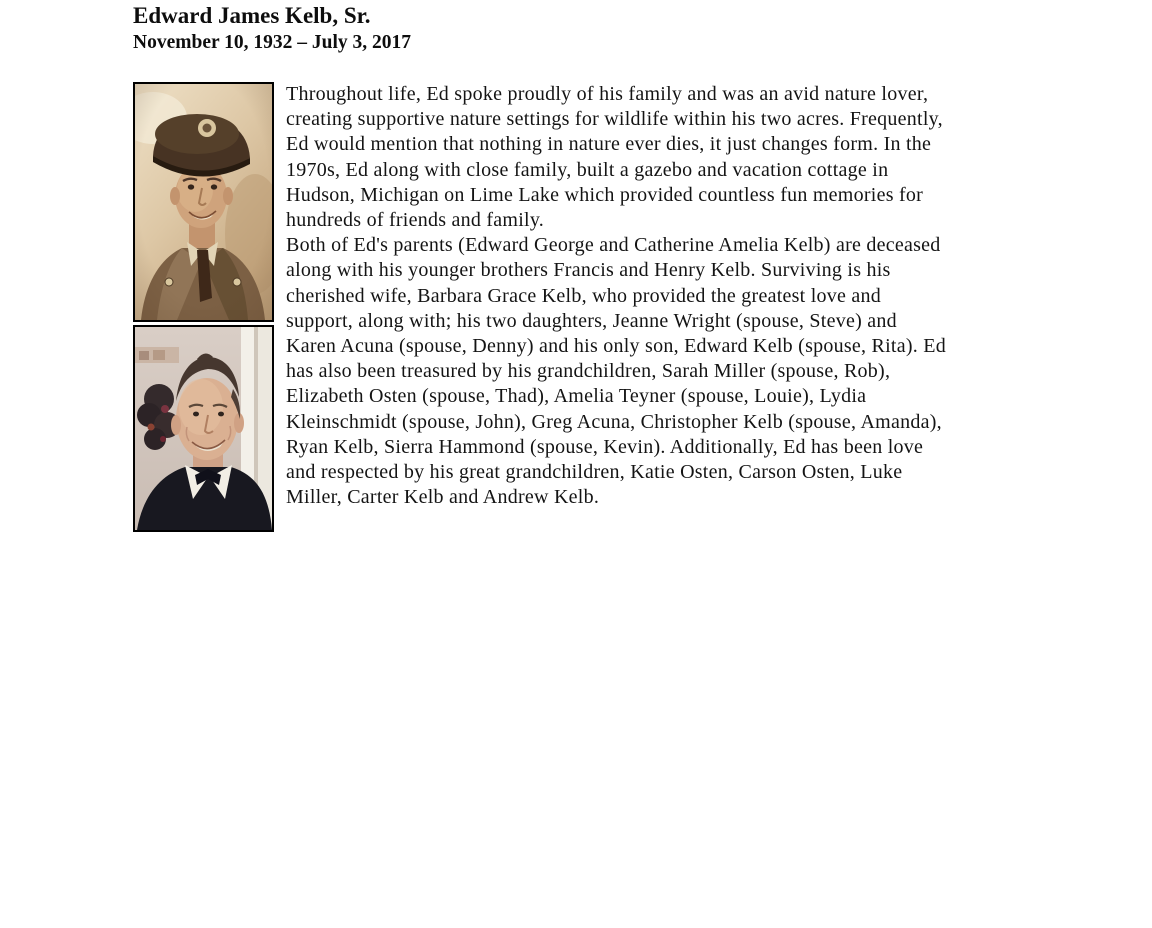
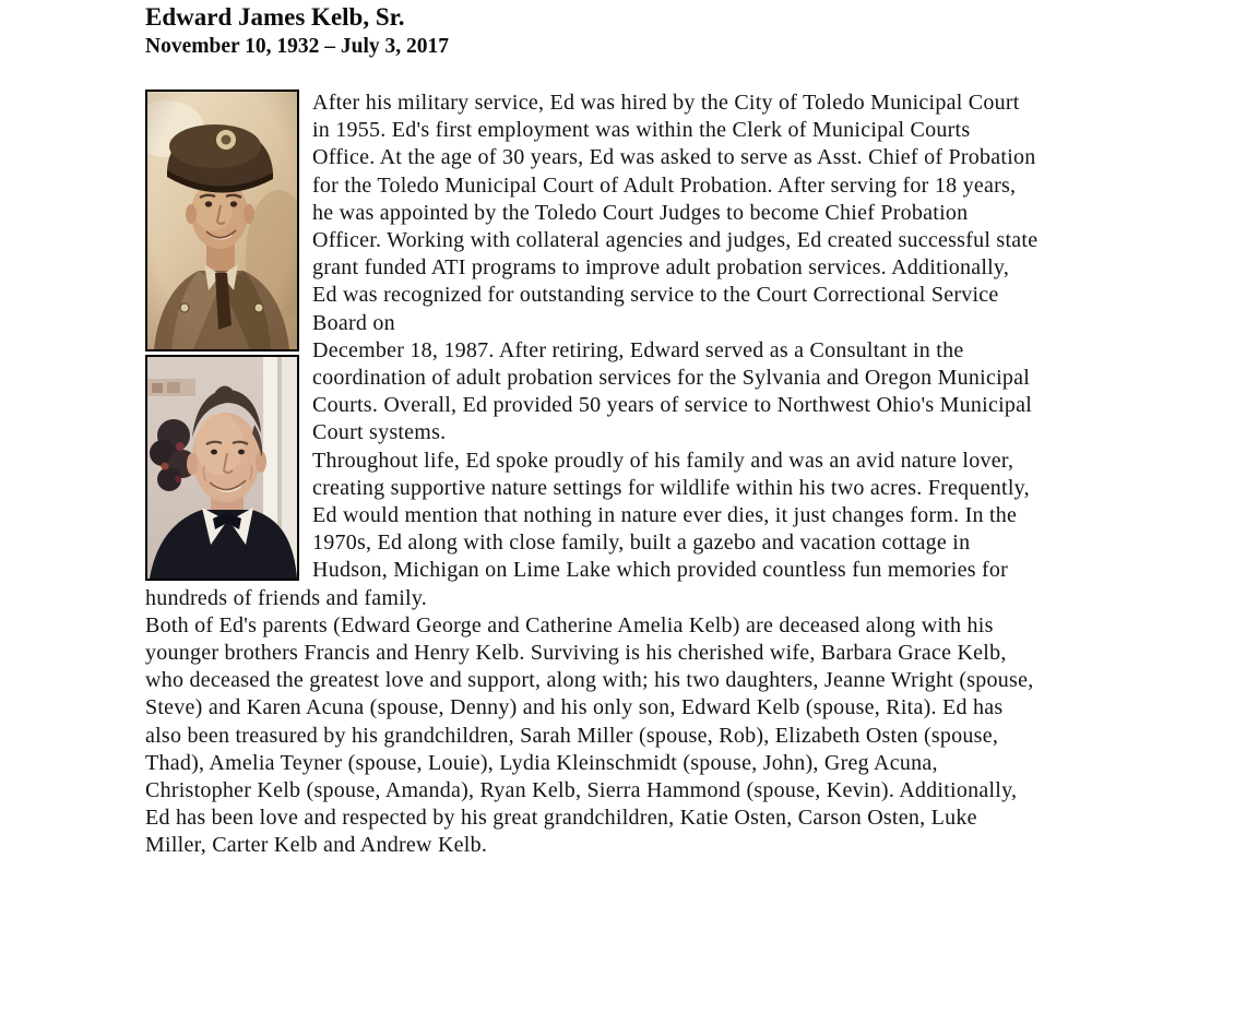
  Edward James Kelb, Sr.
  November 10, 1932 – July 3, 2017
+ After his military service, Ed was hired by the City of Toledo Municipal Court in 1955. Ed's first employment was within the Clerk of Municipal Courts Office. At the age of 30 years, Ed was asked to serve as Asst. Chief of Probation for the Toledo Municipal Court of Adult Probation. After serving for 18 years, he was appointed by the Toledo Court Judges to become Chief Probation Officer. Working with collateral agencies and judges, Ed created successful state grant funded ATI programs to improve adult probation services. Additionally, Ed was recognized for outstanding service to the Court Correctional Service Board on
+ December 18, 1987. After retiring, Edward served as a Consultant in the coordination of adult probation services for the Sylvania and Oregon Municipal Courts. Overall, Ed provided 50 years of service to Northwest Ohio's Municipal Court systems.
  Throughout life, Ed spoke proudly of his family and was an avid nature lover, creating supportive nature settings for wildlife within his two acres. Frequently, Ed would mention that nothing in nature ever dies, it just changes form. In the 1970s, Ed along with close family, built a gazebo and vacation cottage in Hudson, Michigan on Lime Lake which provided countless fun memories for hundreds of friends and family.
- Both of Ed's parents (Edward George and Catherine Amelia Kelb) are deceased along with his younger brothers Francis and Henry Kelb. Surviving is his cherished wife, Barbara Grace Kelb, who provided the greatest love and support, along with; his two daughters, Jeanne Wright (spouse, Steve) and Karen Acuna (spouse, Denny) and his only son, Edward Kelb (spouse, Rita). Ed has also been treasured by his grandchildren, Sarah Miller (spouse, Rob), Elizabeth Osten (spouse, Thad), Amelia Teyner (spouse, Louie), Lydia Kleinschmidt (spouse, John), Greg Acuna, Christopher Kelb (spouse, Amanda), Ryan Kelb, Sierra Hammond (spouse, Kevin). Additionally, Ed has been love and respected by his great grandchildren, Katie Osten, Carson Osten, Luke Miller, Carter Kelb and Andrew Kelb.
+ Both of Ed's parents (Edward George and Catherine Amelia Kelb) are deceased along with his younger brothers Francis and Henry Kelb. Surviving is his cherished wife, Barbara Grace Kelb, who deceased the greatest love and support, along with; his two daughters, Jeanne Wright (spouse, Steve) and Karen Acuna (spouse, Denny) and his only son, Edward Kelb (spouse, Rita). Ed has also been treasured by his grandchildren, Sarah Miller (spouse, Rob), Elizabeth Osten (spouse, Thad), Amelia Teyner (spouse, Louie), Lydia Kleinschmidt (spouse, John), Greg Acuna, Christopher Kelb (spouse, Amanda), Ryan Kelb, Sierra Hammond (spouse, Kevin). Additionally, Ed has been love and respected by his great grandchildren, Katie Osten, Carson Osten, Luke Miller, Carter Kelb and Andrew Kelb.
